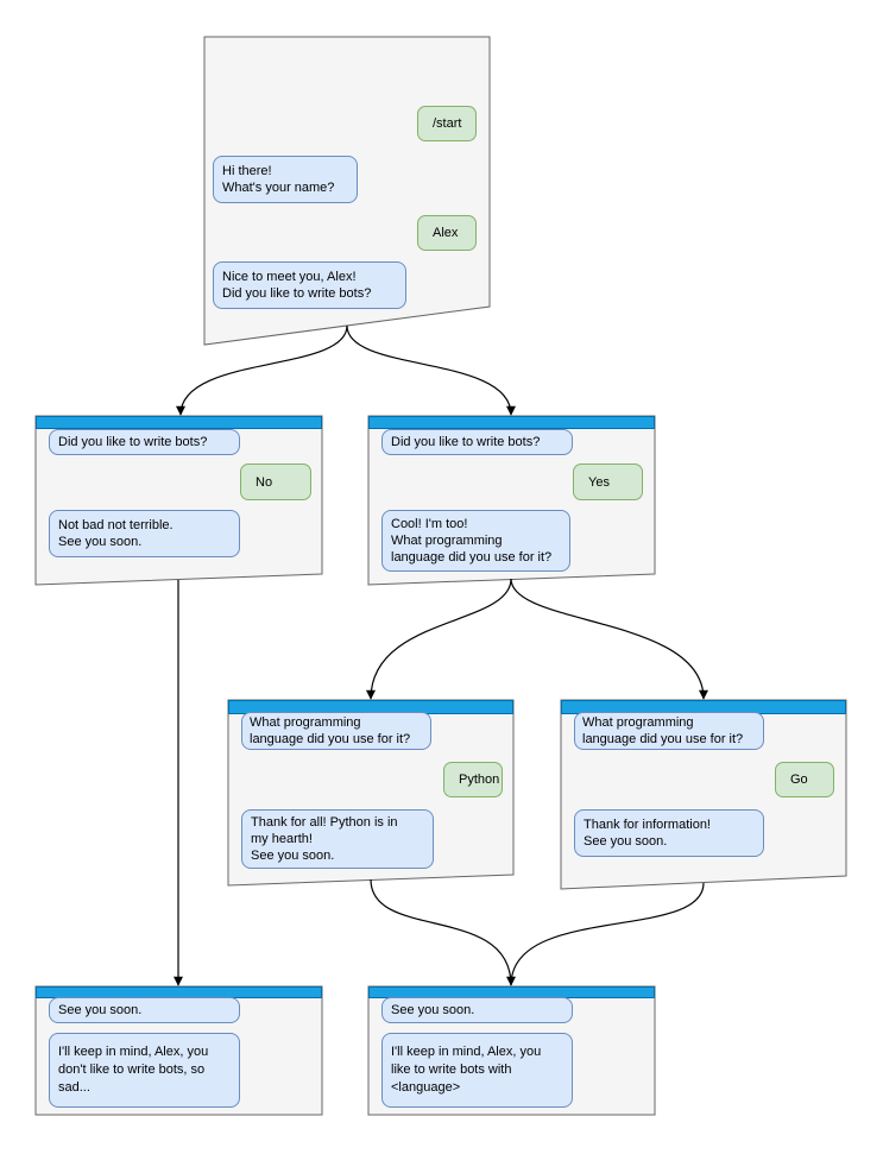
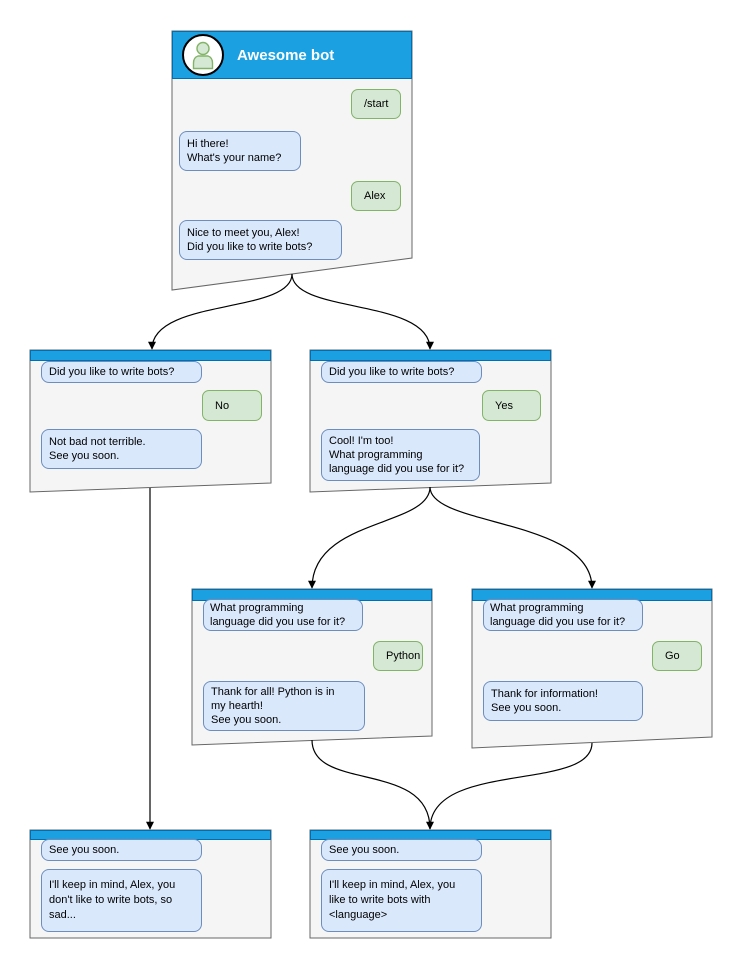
+ Awesome bot
  /start
  Hi there!
  What's your name?
  Alex
  Nice to meet you, Alex!
  Did you like to write bots?
  Did you like to write bots?
  No
  Not bad not terrible.
  See you soon.
  Did you like to write bots?
  Yes
  Cool! I'm too!
  What programming
  language did you use for it?
  What programming
  language did you use for it?
  Python
  Thank for all! Python is in
  my hearth!
  See you soon.
  What programming
  language did you use for it?
  Go
  Thank for information!
  See you soon.
  See you soon.
  I'll keep in mind, Alex, you
  don't like to write bots, so
  sad...
  See you soon.
  I'll keep in mind, Alex, you
  like to write bots with
  <language>
